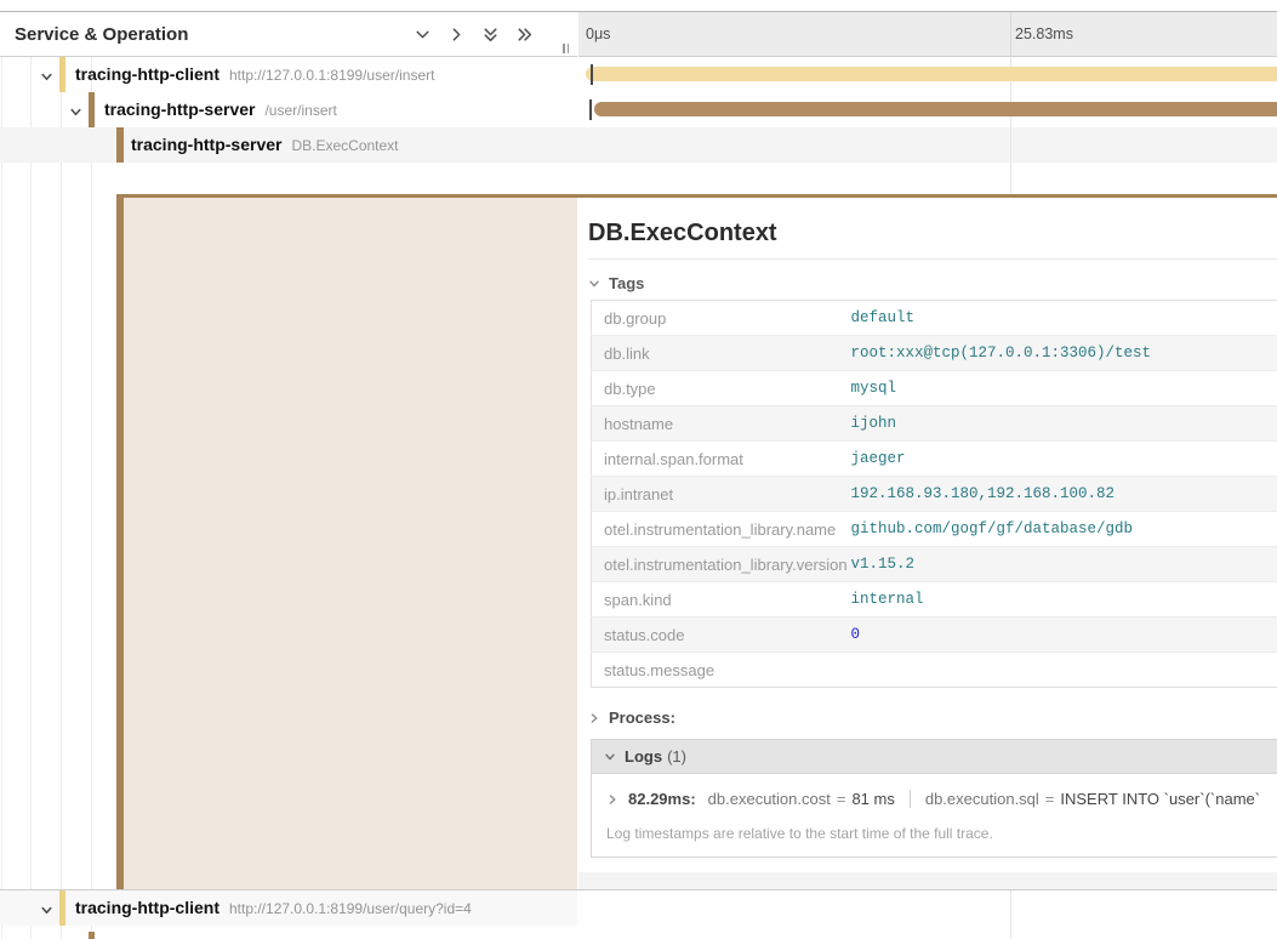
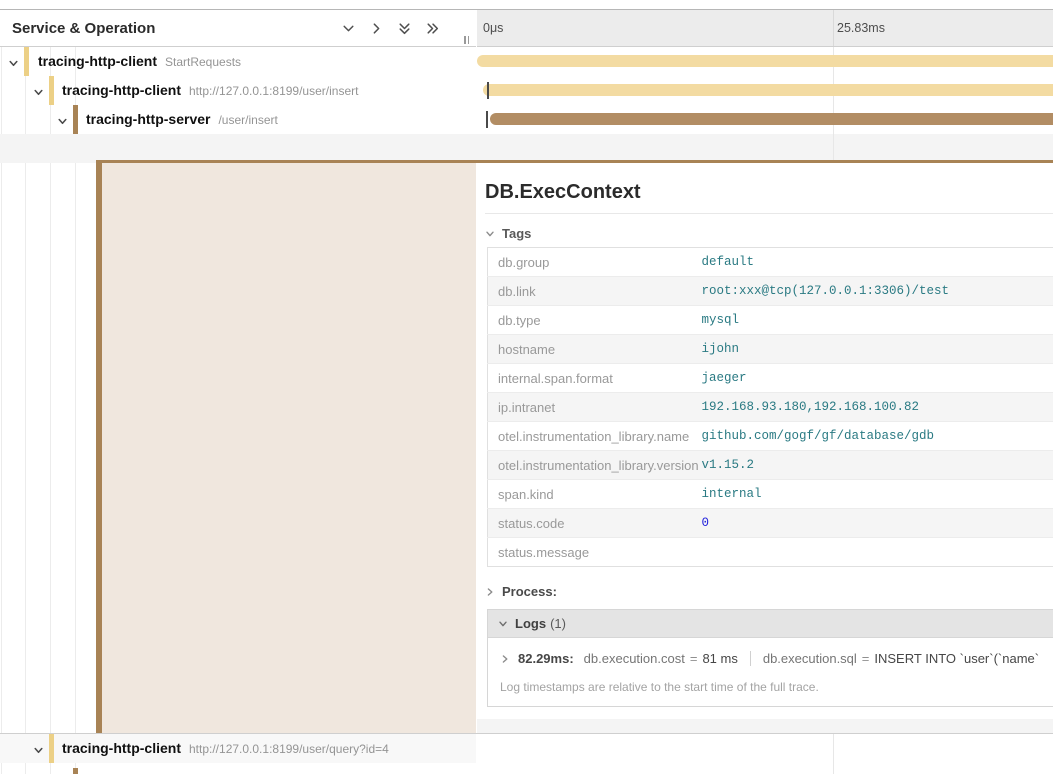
  Service & Operation
  0μs
  25.83ms
+ tracing-http-client StartRequests
  tracing-http-client http://127.0.0.1:8199/user/insert
  tracing-http-server /user/insert
- tracing-http-server DB.ExecContext
  DB.ExecContext
  Tags
  db.group	default
  db.link	root:xxx@tcp(127.0.0.1:3306)/test
  db.type	mysql
  hostname	ijohn
  internal.span.format	jaeger
  ip.intranet	192.168.93.180,192.168.100.82
  otel.instrumentation_library.name	github.com/gogf/gf/database/gdb
  otel.instrumentation_library.version	v1.15.2
  span.kind	internal
  status.code	0
  status.message
  Process:
  Logs
  (1)
  82.29ms:
  db.execution.cost
  =
  81 ms
  db.execution.sql
  =
  INSERT INTO `user`(`name`
  Log timestamps are relative to the start time of the full trace.
  tracing-http-client http://127.0.0.1:8199/user/query?id=4
